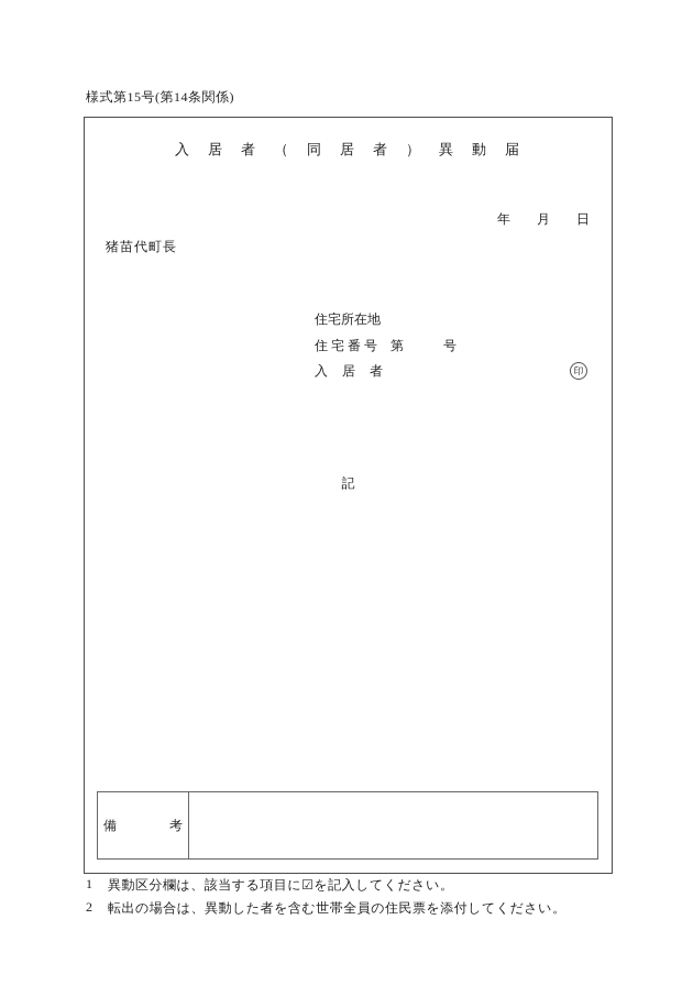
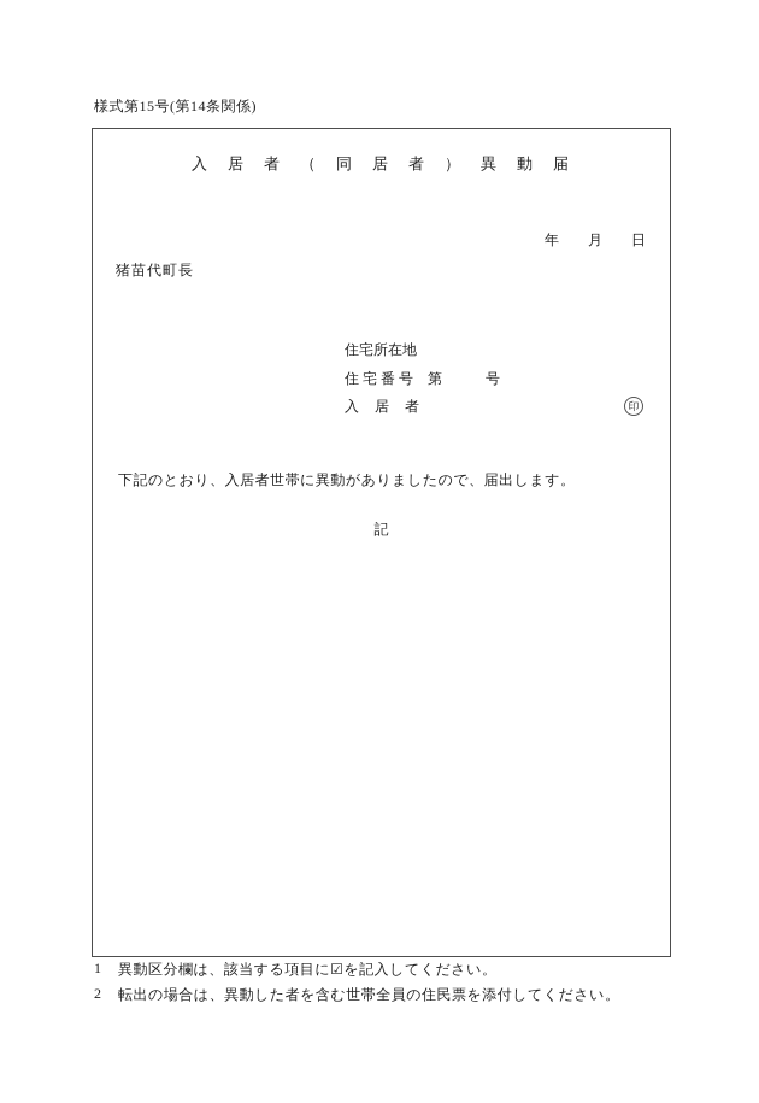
  様式第15号(第14条関係)
  入 居 者 （ 同 居 者 ） 異 動 届
  年 月 日
  猪苗代町長
  住宅所在地
  住 宅 番 号 第 号
  入 居 者
  印
+ 下記のとおり、入居者世帯に異動がありましたので、届出します。
  記
- 備 考
  1
  異動区分欄は、該当する項目に☑を記入してください。
  2
  転出の場合は、異動した者を含む世帯全員の住民票を添付してください。
